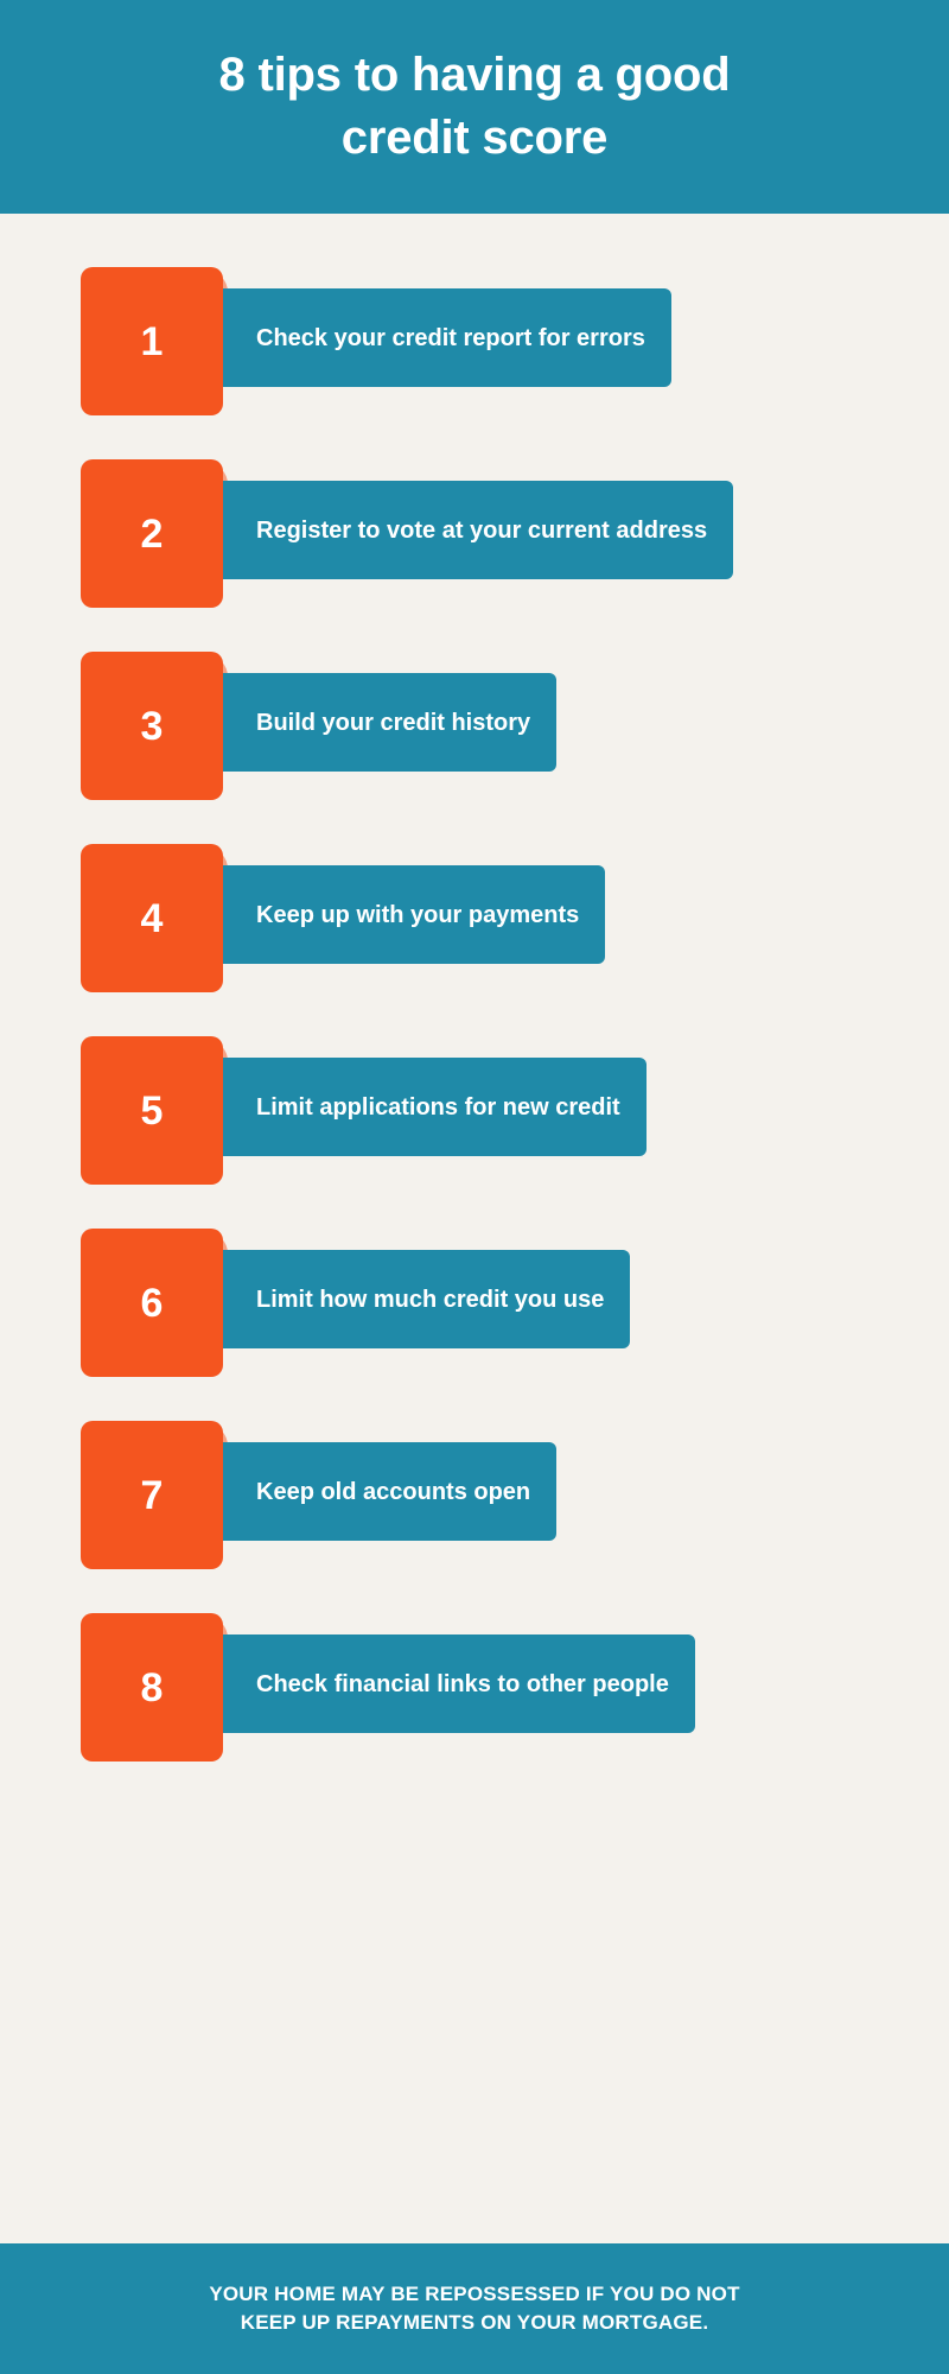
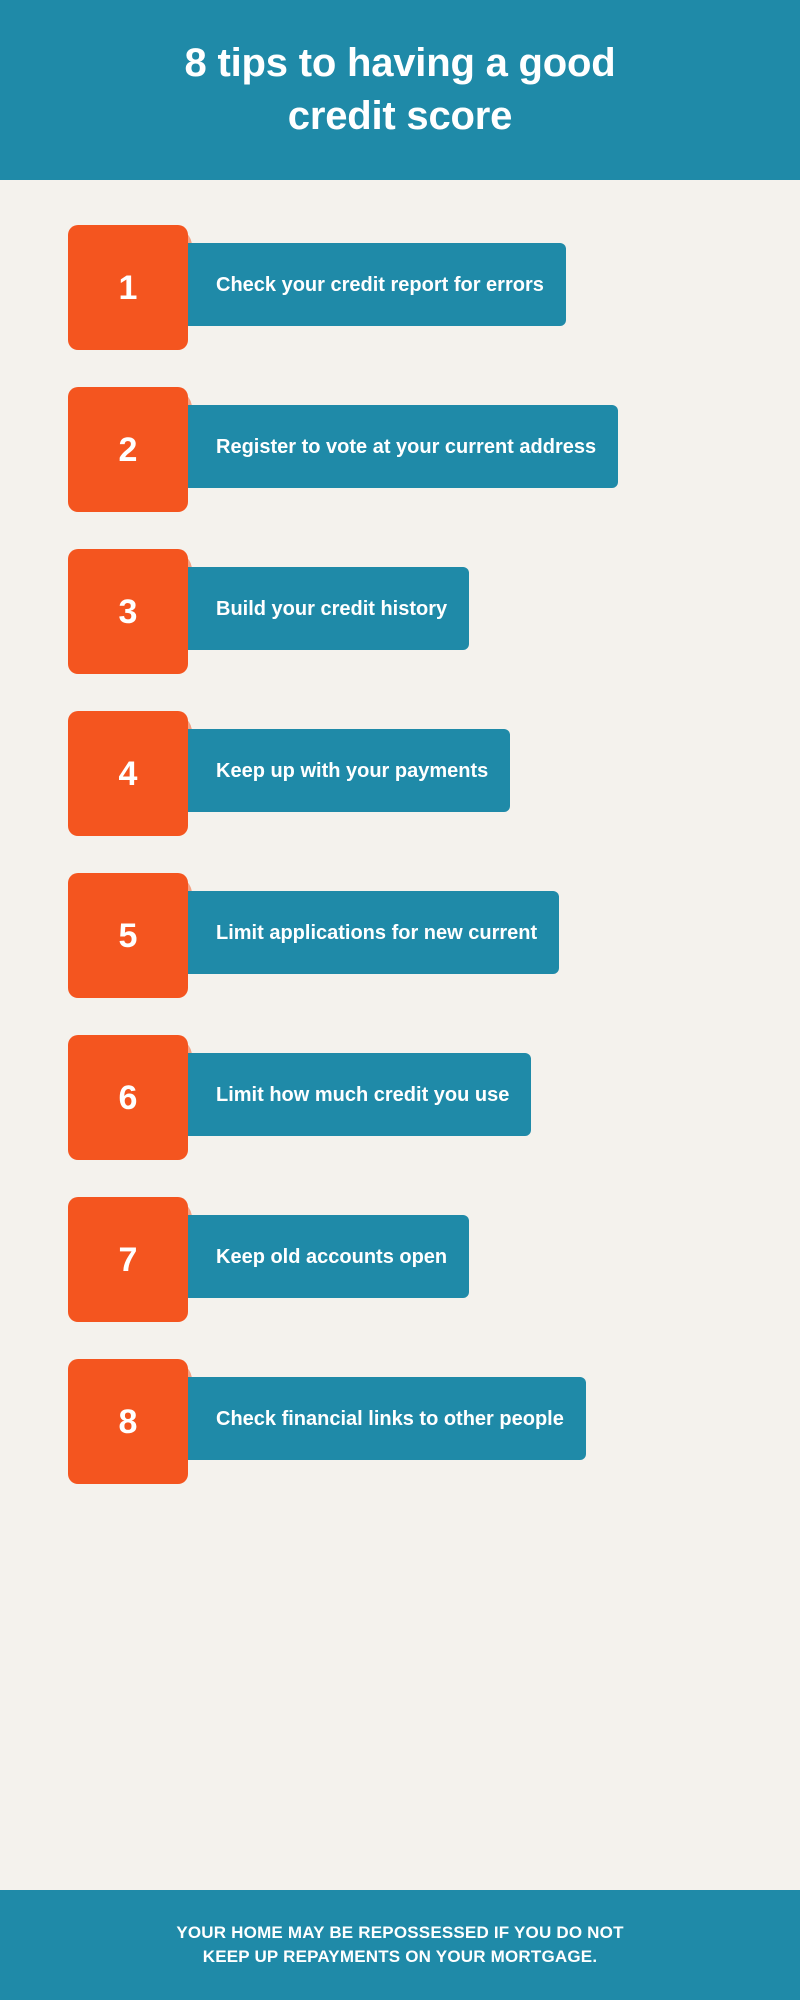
  8 tips to having a good
  credit score
  Check your credit report for errors
  1
  Register to vote at your current address
  2
  Build your credit history
  3
  Keep up with your payments
  4
- Limit applications for new credit
+ Limit applications for new current
  5
  Limit how much credit you use
  6
  Keep old accounts open
  7
  Check financial links to other people
  8
  YOUR HOME MAY BE REPOSSESSED IF YOU DO NOT
  KEEP UP REPAYMENTS ON YOUR MORTGAGE.
